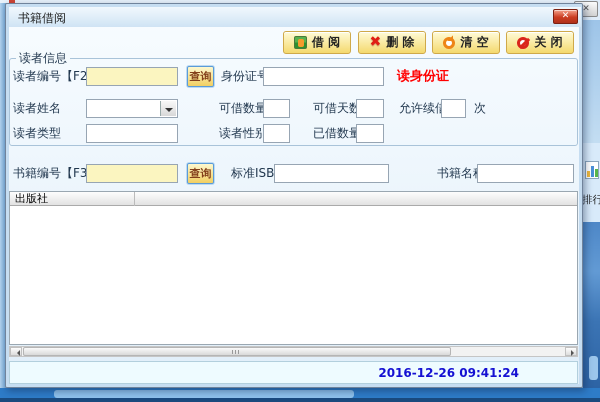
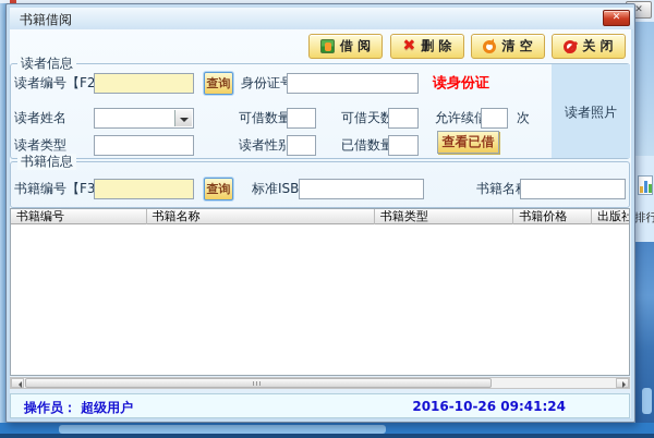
  ✕
  排行
  书籍借阅
  ✕
  借 阅
  ✖
  删 除
  清 空
  关 闭
  读者信息
  读者编号【F2
  查询
  身份证
  读身份证
  读者姓名
  可借数量
  可借天数
  允许续
  次
  读者类型
  读者性别
  已借数量
+ 查看已借
+ 读者照片
+ 书籍信息
  书籍编号【F3
  查询
  标准ISB
  书籍名
+ 书籍编号
+ 书籍名称
+ 书籍类型
+ 书籍价格
  出版社
+ 操作员： 超级用户
- 2016-12-26 09:41:24
+ 2016-10-26 09:41:24
